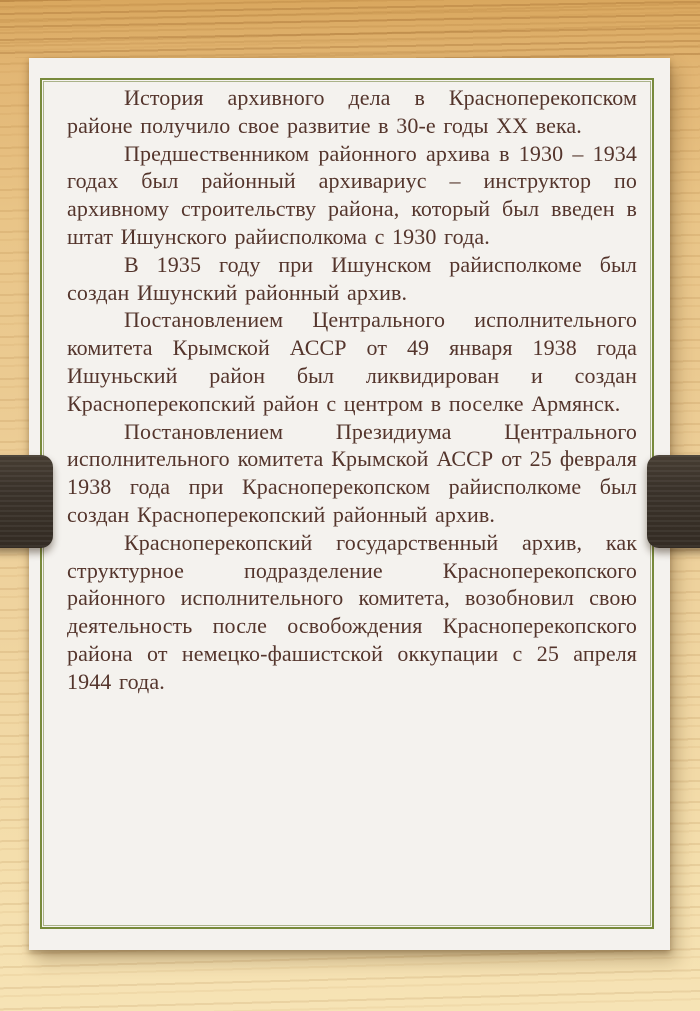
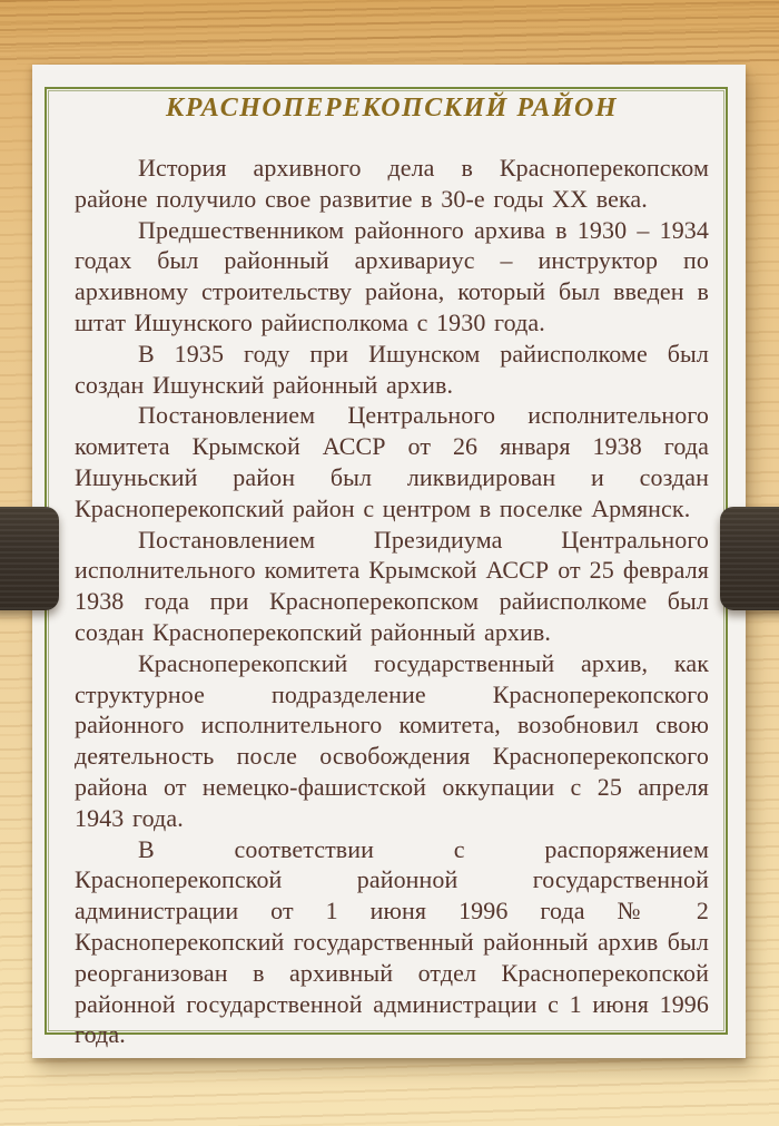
+ КРАСНОПЕРЕКОПСКИЙ РАЙОН
  История архивного дела в Красноперекопском районе получило свое развитие в 30-е годы ХХ века.
  Предшественником районного архива в 1930 – 1934 годах был районный архивариус – инструктор по архивному строительству района, который был введен в штат Ишунского райисполкома с 1930 года.
  В 1935 году при Ишунском райисполкоме был создан Ишунский районный архив.
- Постановлением Центрального исполнительного комитета Крымской АССР от 49 января 1938 года Ишуньский район был ликвидирован и создан Красноперекопский район с центром в поселке Армянск.
+ Постановлением Центрального исполнительного комитета Крымской АССР от 26 января 1938 года Ишуньский район был ликвидирован и создан Красноперекопский район с центром в поселке Армянск.
  Постановлением Президиума Центрального исполнительного комитета Крымской АССР от 25 февраля 1938 года при Красноперекопском райисполкоме был создан Красноперекопский районный архив.
- Красноперекопский государственный архив, как структурное подразделение Красноперекопского районного исполнительного комитета, возобновил свою деятельность после освобождения Красноперекопского района от немецко-фашистской оккупации с 25 апреля 1944 года.
+ Красноперекопский государственный архив, как структурное подразделение Красноперекопского районного исполнительного комитета, возобновил свою деятельность после освобождения Красноперекопского района от немецко-фашистской оккупации с 25 апреля 1943 года.
+ В соответствии с распоряжением Красноперекопской районной государственной администрации от 1 июня 1996 года № 2 Красноперекопский государственный районный архив был реорганизован в архивный отдел Красноперекопской районной государственной администрации с 1 июня 1996 года.
